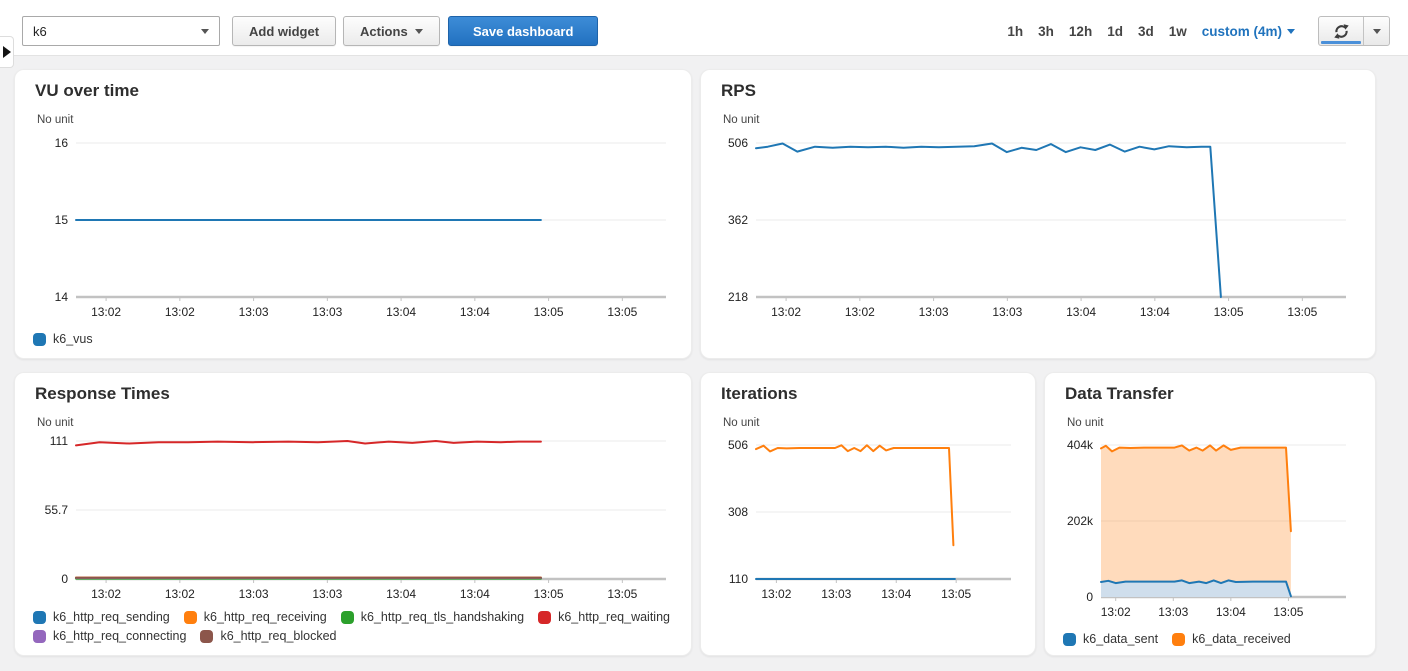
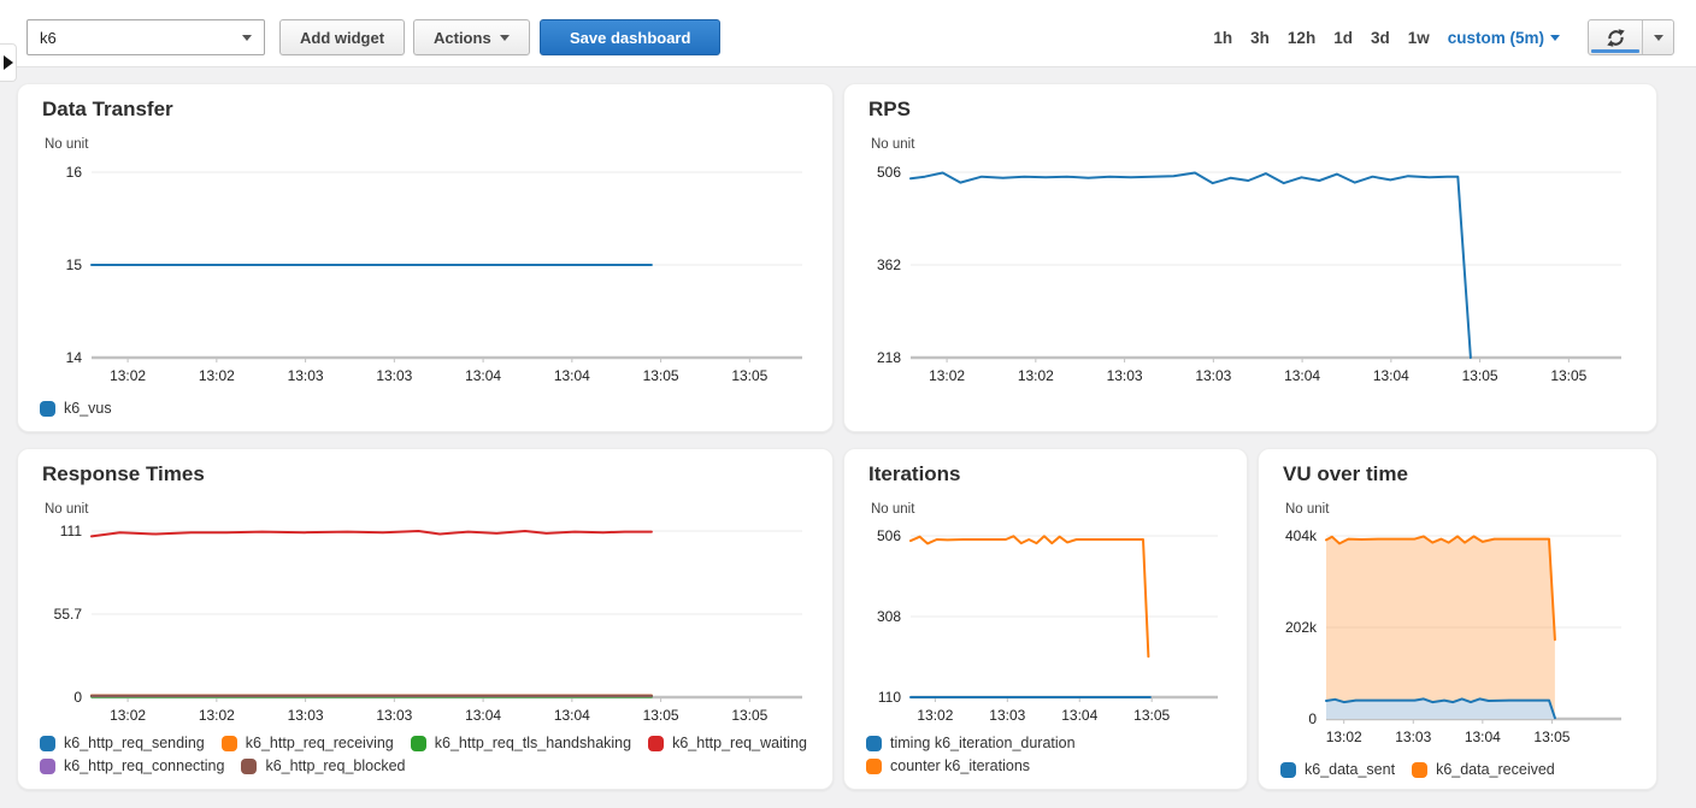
  k6
  Add widget
  Actions
  Save dashboard
  1h
  3h
  12h
  1d
  3d
  1w
- custom (4m)
+ custom (5m)
- VU over time
+ Data Transfer
  No unit
  16
  15
  14
  13:02
  13:02
  13:03
  13:03
  13:04
  13:04
  13:05
  13:05
  k6_vus
  RPS
  No unit
  506
  362
  218
  13:02
  13:02
  13:03
  13:03
  13:04
  13:04
  13:05
  13:05
  Response Times
  No unit
  111
  55.7
  0
  13:02
  13:02
  13:03
  13:03
  13:04
  13:04
  13:05
  13:05
  k6_http_req_sending
  k6_http_req_receiving
  k6_http_req_tls_handshaking
  k6_http_req_waiting
  k6_http_req_connecting
  k6_http_req_blocked
  Iterations
  No unit
  506
  308
  110
  13:02
  13:03
  13:04
  13:05
+ timing k6_iteration_duration
+ counter k6_iterations
- Data Transfer
+ VU over time
  No unit
  404k
  202k
  0
  13:02
  13:03
  13:04
  13:05
  k6_data_sent
  k6_data_received
